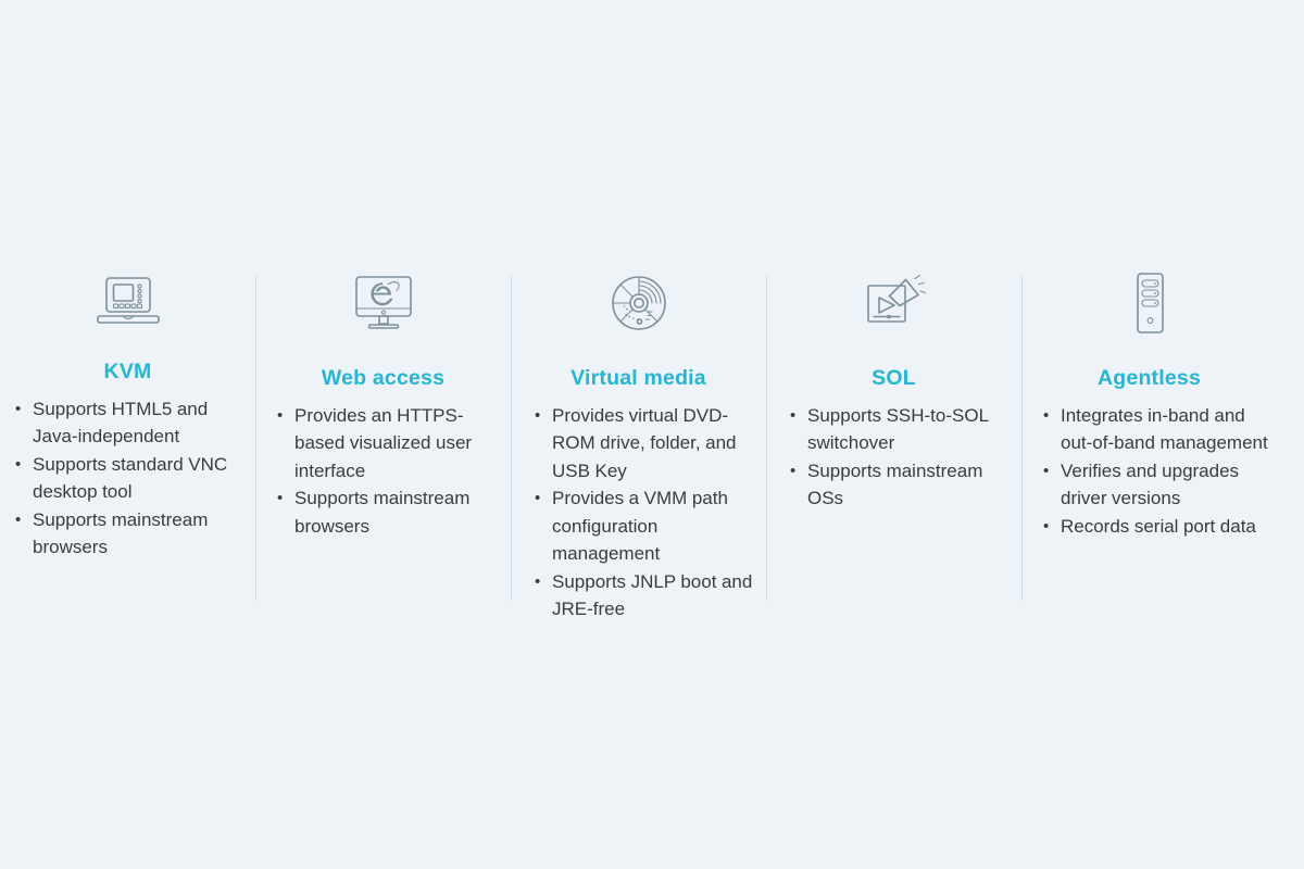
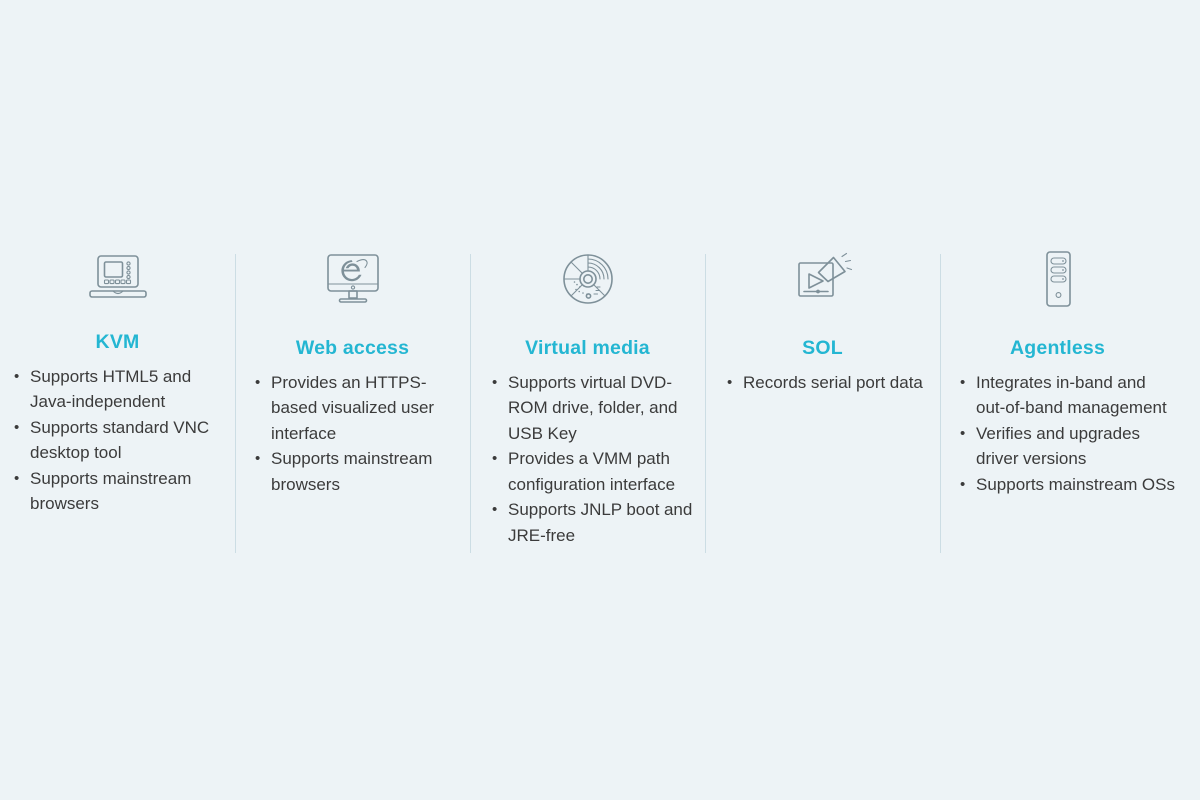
  KVM
  Supports HTML5 and Java-independent
  Supports standard VNC desktop tool
  Supports mainstream browsers
  Web access
  Provides an HTTPS-based visualized user interface
  Supports mainstream browsers
  Virtual media
- Provides virtual DVD-ROM drive, folder, and USB Key
+ Supports virtual DVD-ROM drive, folder, and USB Key
- Provides a VMM path configuration management
+ Provides a VMM path configuration interface
  Supports JNLP boot and JRE-free
  SOL
- Supports SSH-to-SOL switchover
- Supports mainstream OSs
+ Records serial port data
  Agentless
  Integrates in-band and out-of-band management
  Verifies and upgrades driver versions
- Records serial port data
+ Supports mainstream OSs
